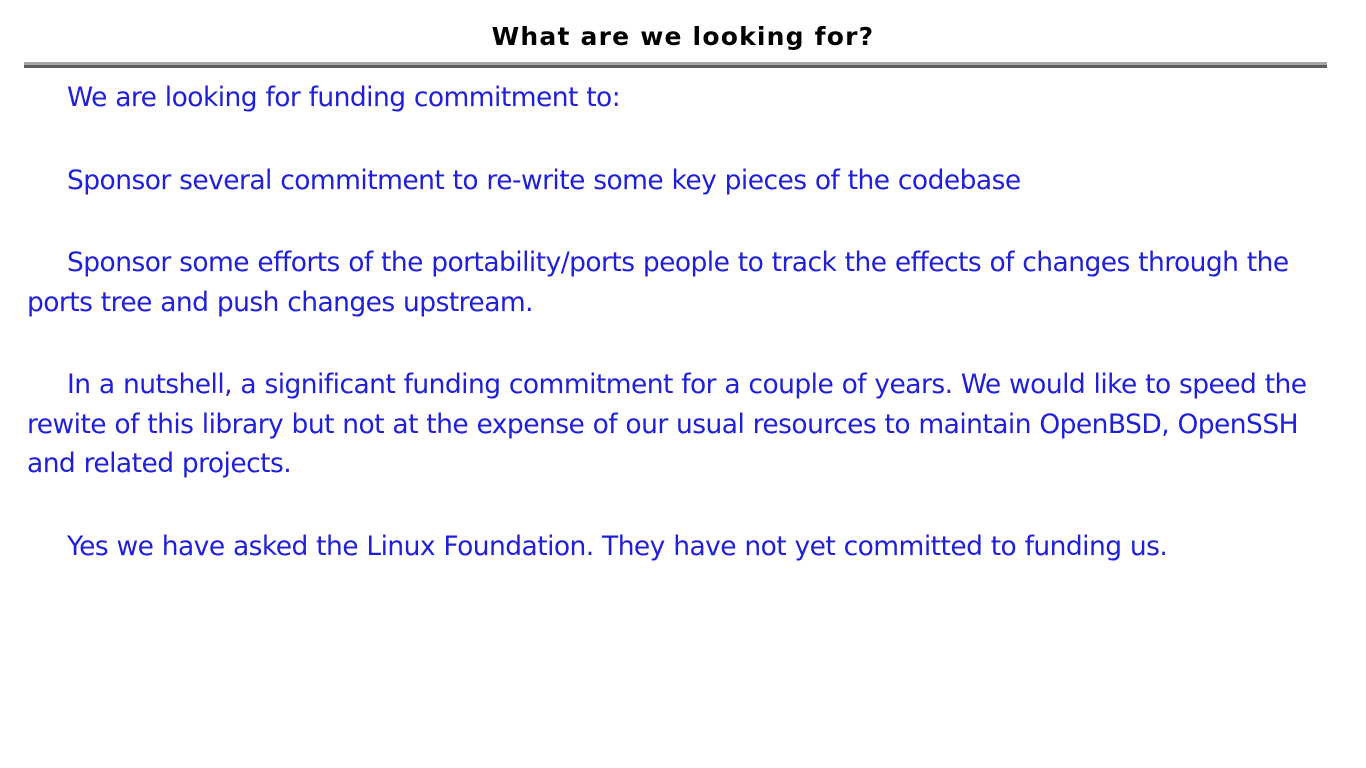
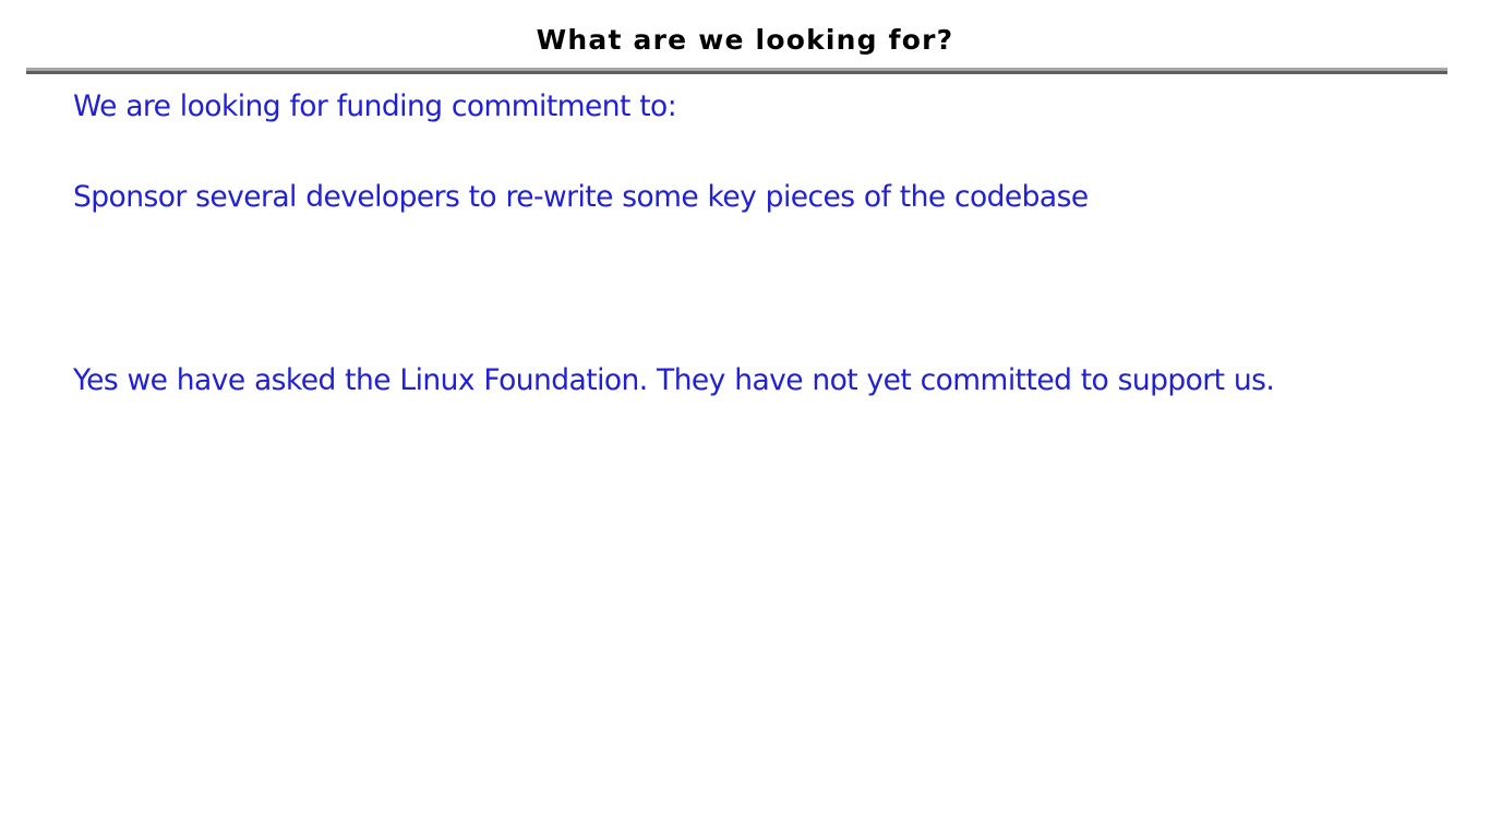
  What are we looking for?
  We are looking for funding commitment to:
- Sponsor several commitment to re-write some key pieces of the codebase
+ Sponsor several developers to re-write some key pieces of the codebase
- Sponsor some efforts of the portability/ports people to track the effects of changes through the ports tree and push changes upstream.
- In a nutshell, a significant funding commitment for a couple of years. We would like to speed the rewite of this library but not at the expense of our usual resources to maintain OpenBSD, OpenSSH and related projects.
- Yes we have asked the Linux Foundation. They have not yet committed to funding us.
+ Yes we have asked the Linux Foundation. They have not yet committed to support us.
